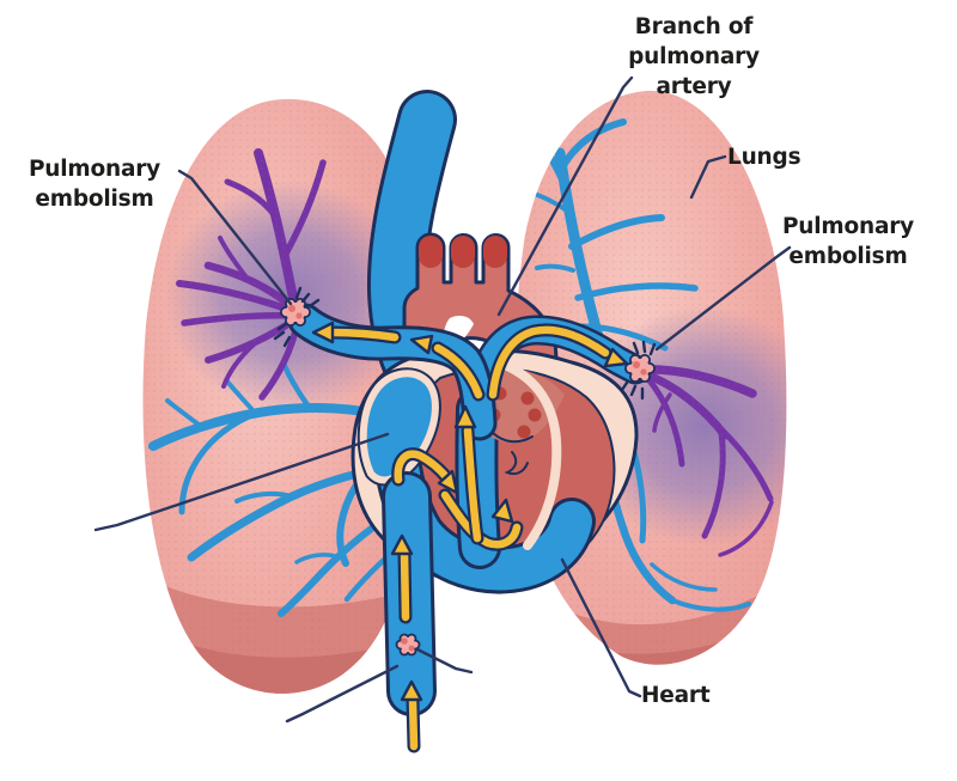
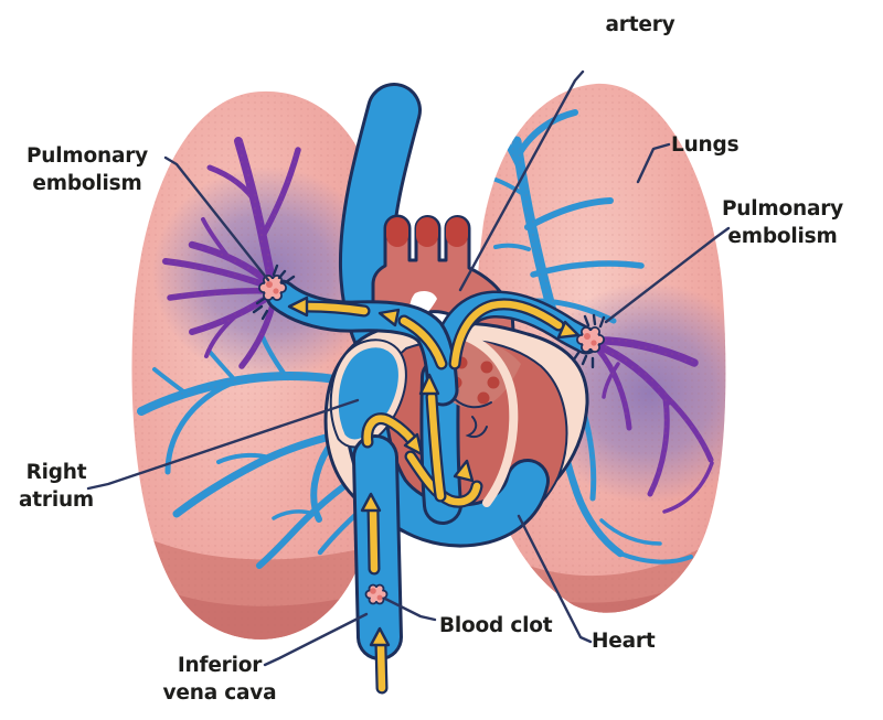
- Branch of
- pulmonary
  artery
  Lungs
  Pulmonary
  embolism
  Pulmonary
  embolism
+ Right
+ atrium
+ Inferior
+ vena cava
+ Blood clot
  Heart
